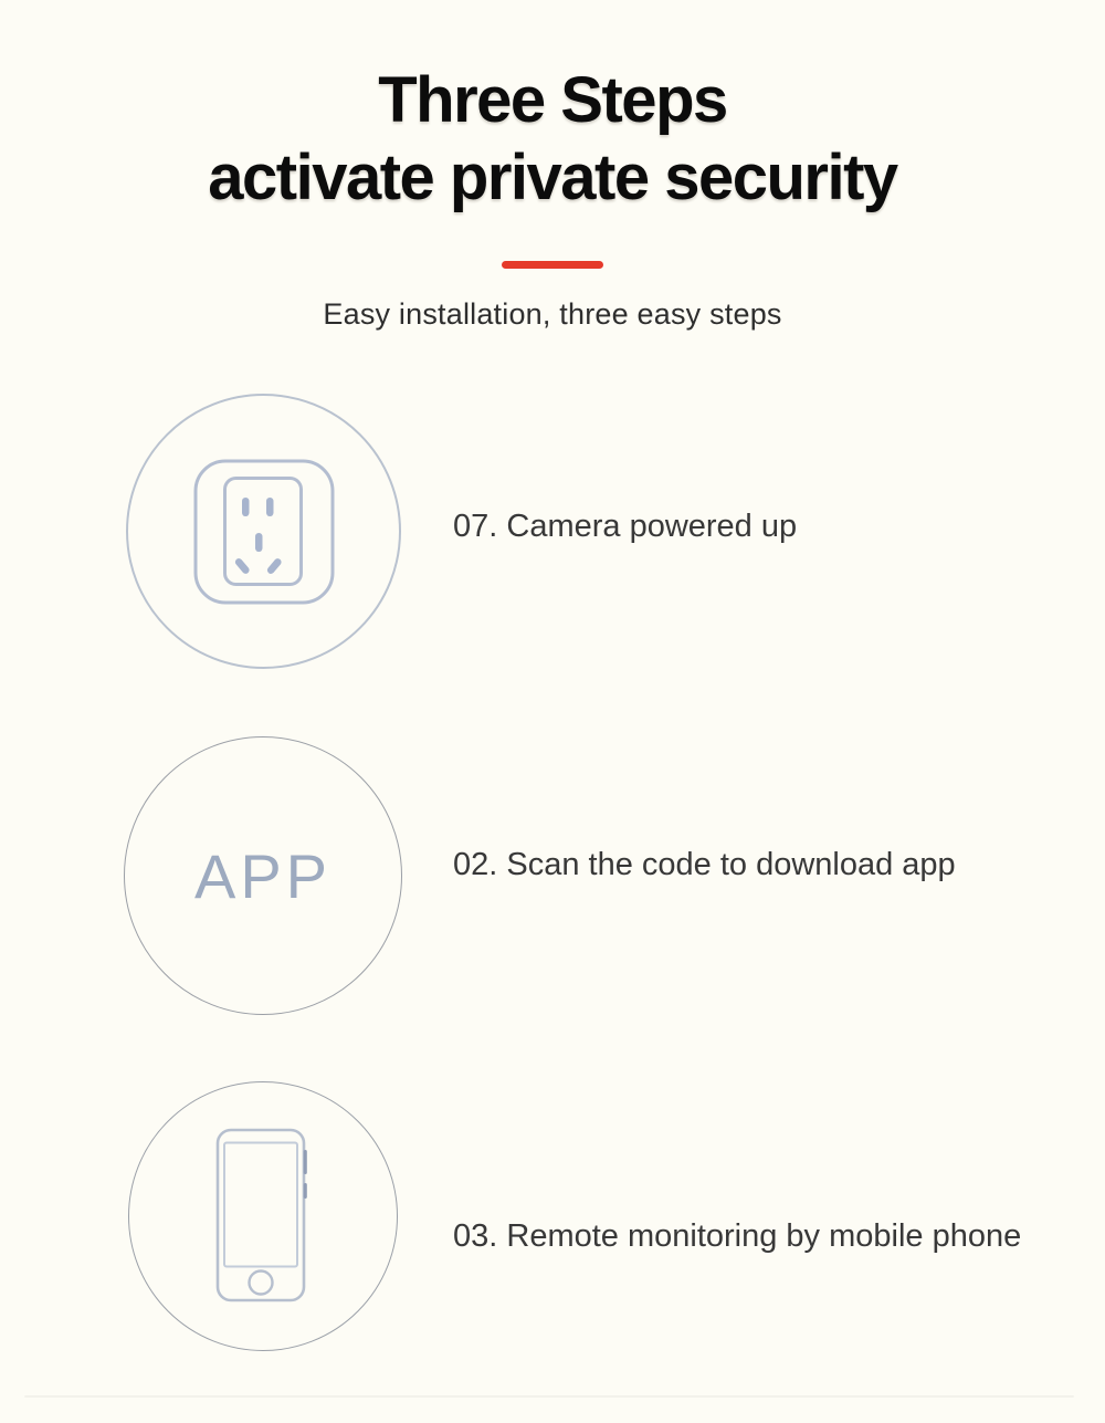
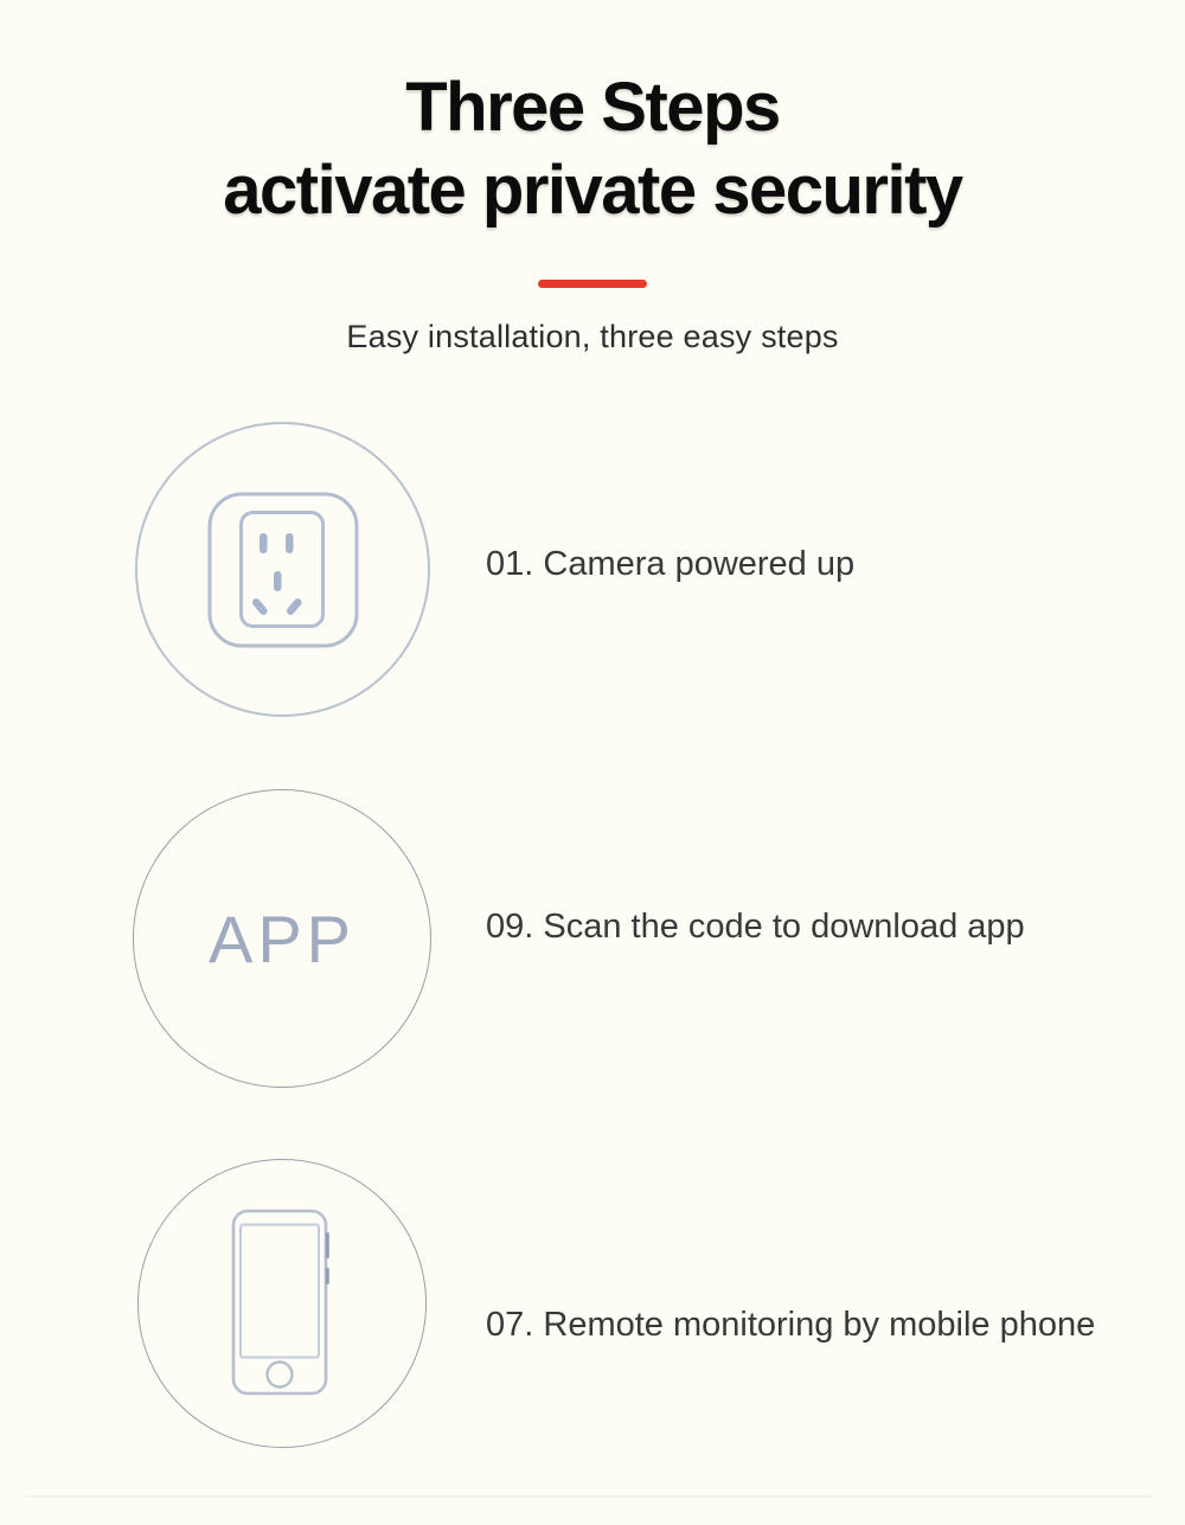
  Three Steps
  activate private security
  Easy installation, three easy steps
- 07. Camera powered up
+ 01. Camera powered up
  APP
- 02. Scan the code to download app
+ 09. Scan the code to download app
- 03. Remote monitoring by mobile phone
+ 07. Remote monitoring by mobile phone
